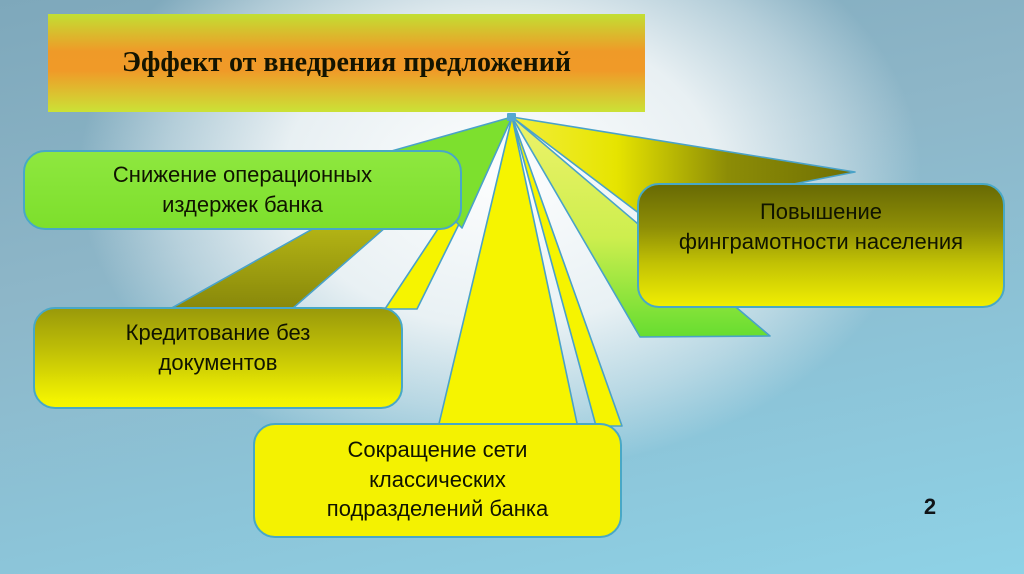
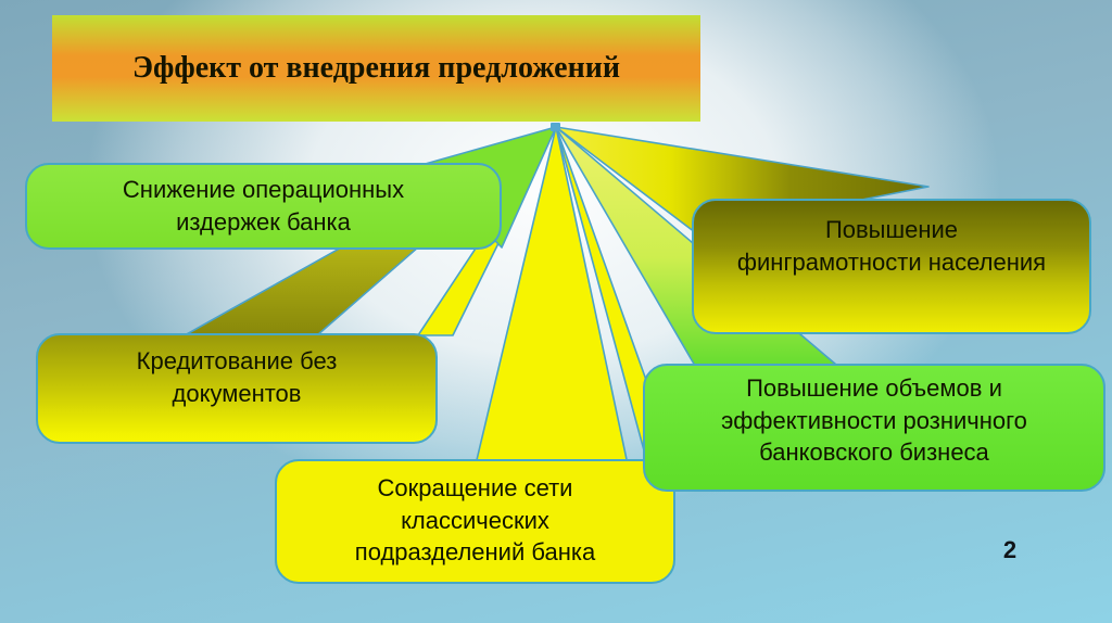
  Эффект от внедрения предложений
  Сокращение сети
  классических
  подразделений банка
+ Повышение объемов и
+ эффективности розничного
+ банковского бизнеса
  Снижение операционных
  издержек банка
  Кредитование без
  документов
  Повышение
  финграмотности населения
  2
